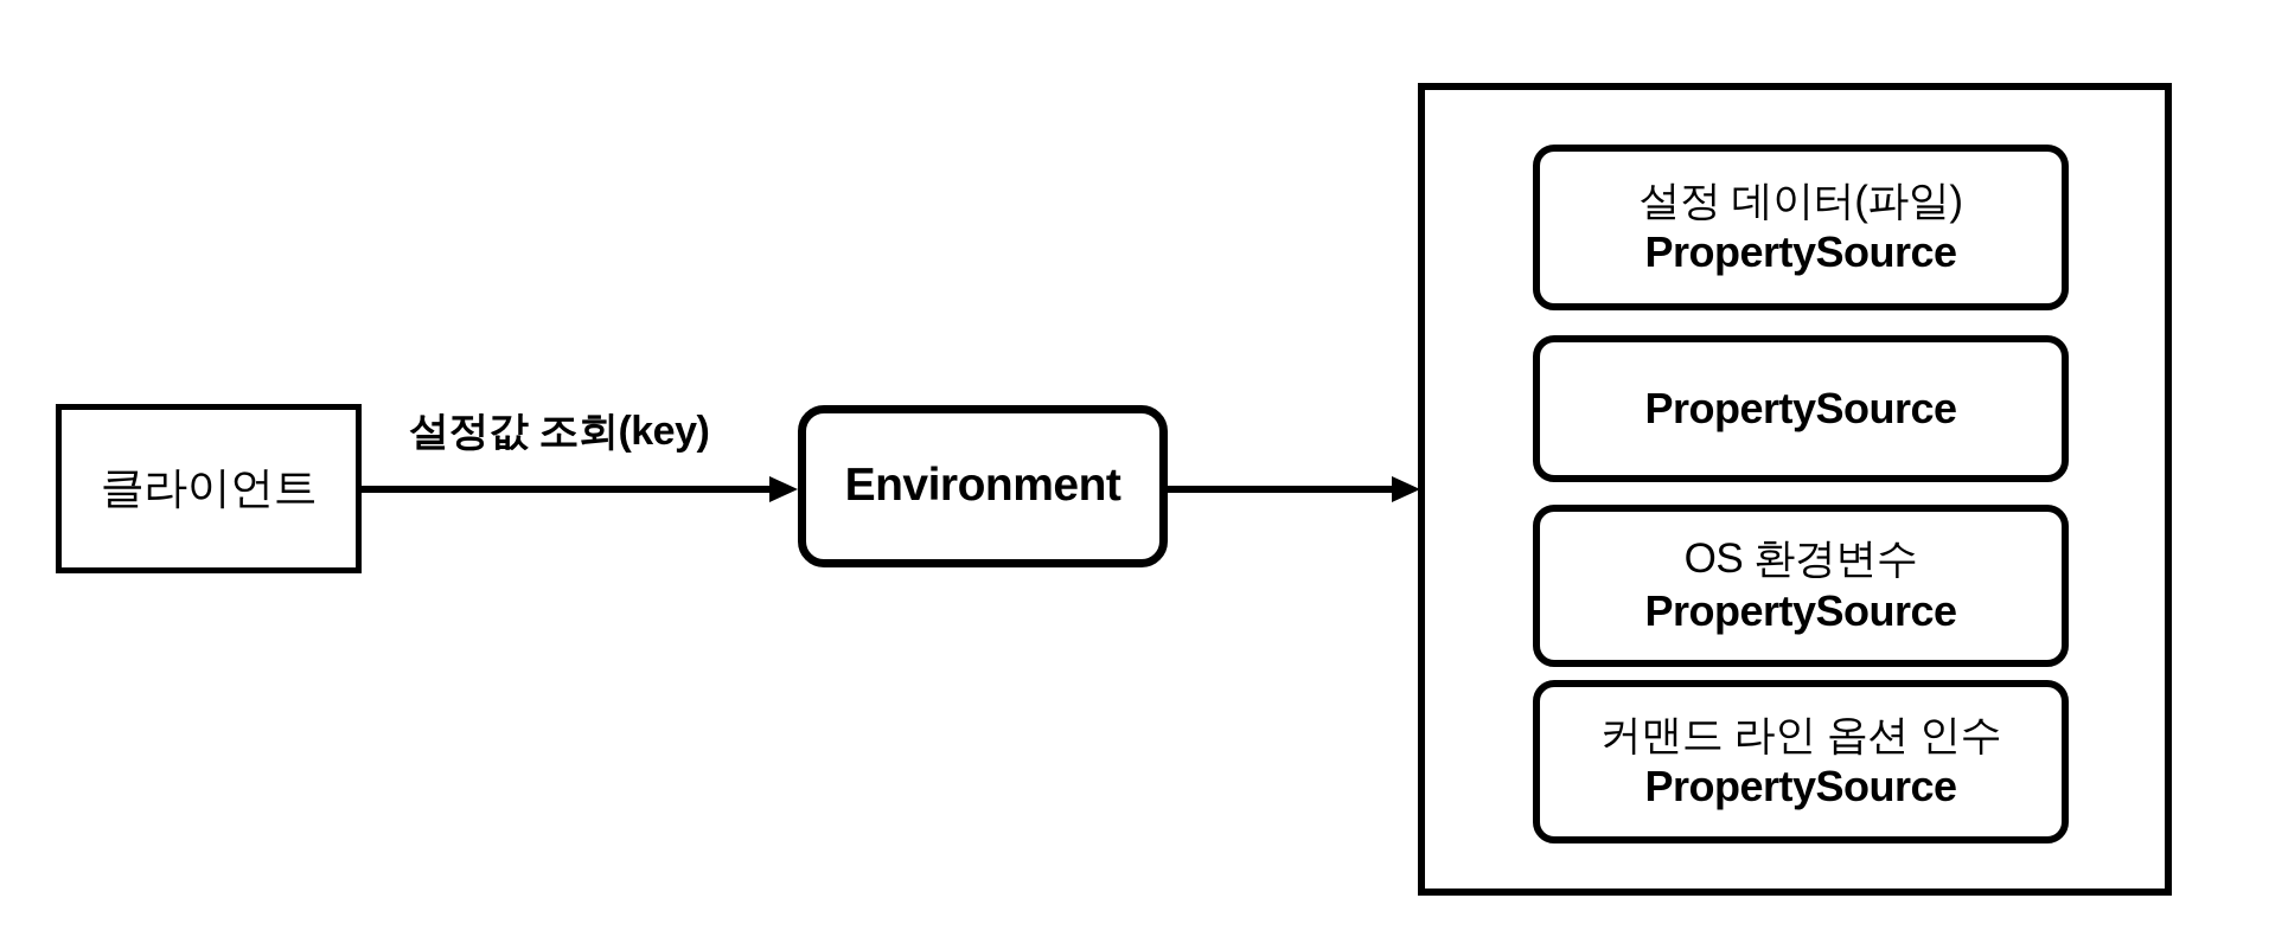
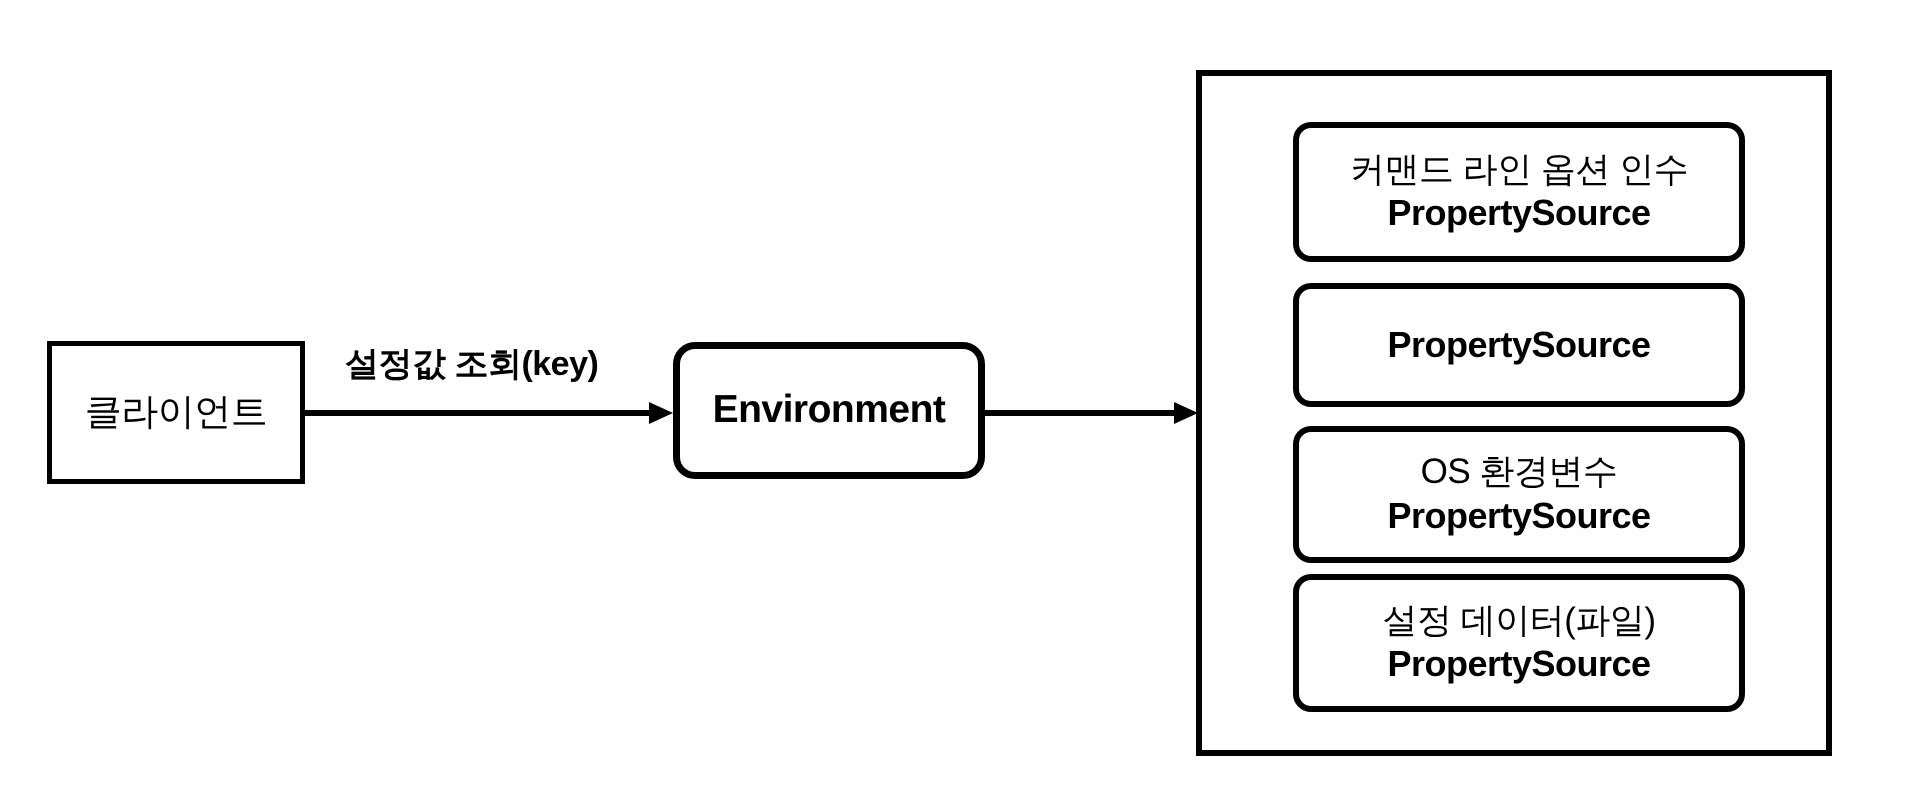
  클라이언트
  설정값 조회(key)
  Environment
- 설정 데이터(파일)
+ 커맨드 라인 옵션 인수
  PropertySource
  PropertySource
  OS 환경변수
  PropertySource
- 커맨드 라인 옵션 인수
+ 설정 데이터(파일)
  PropertySource
